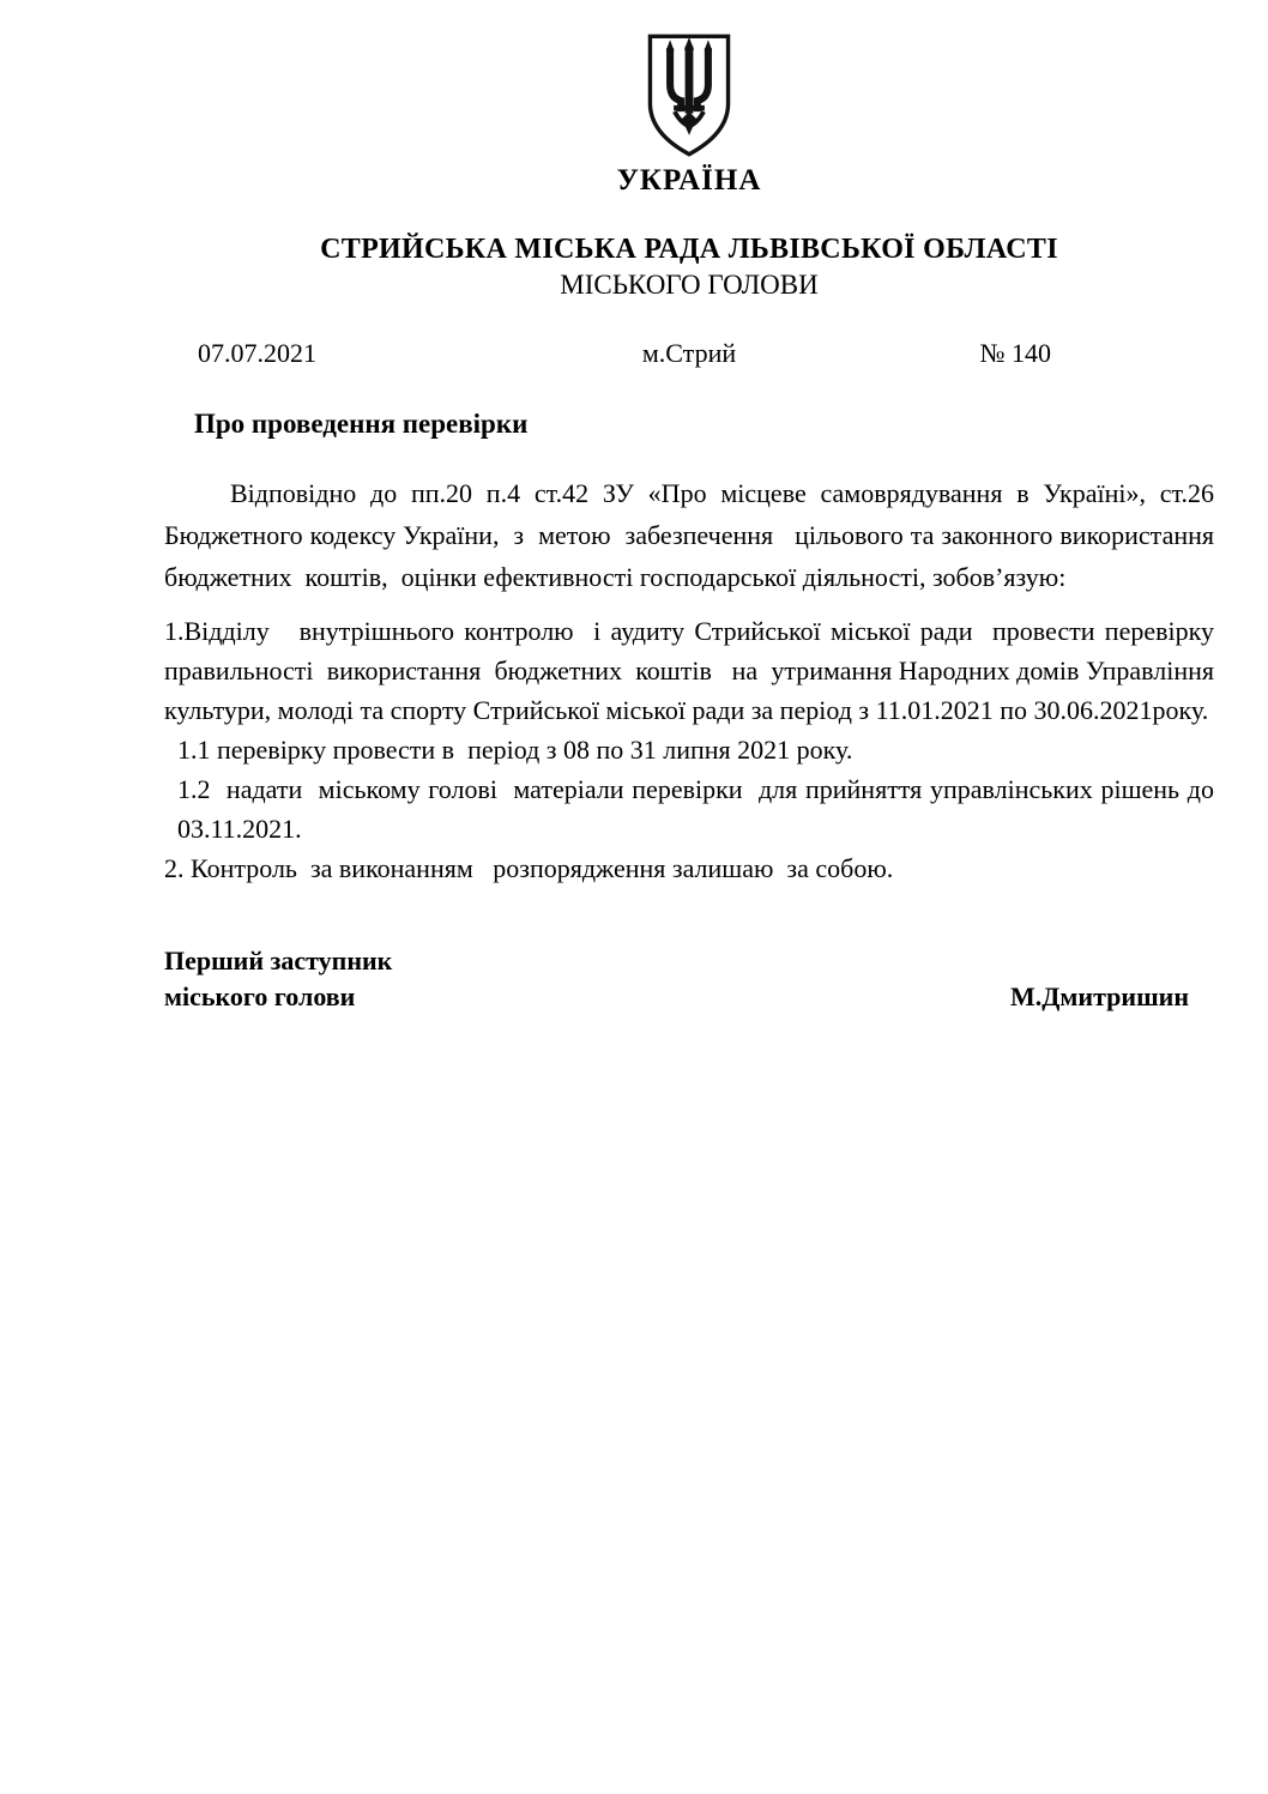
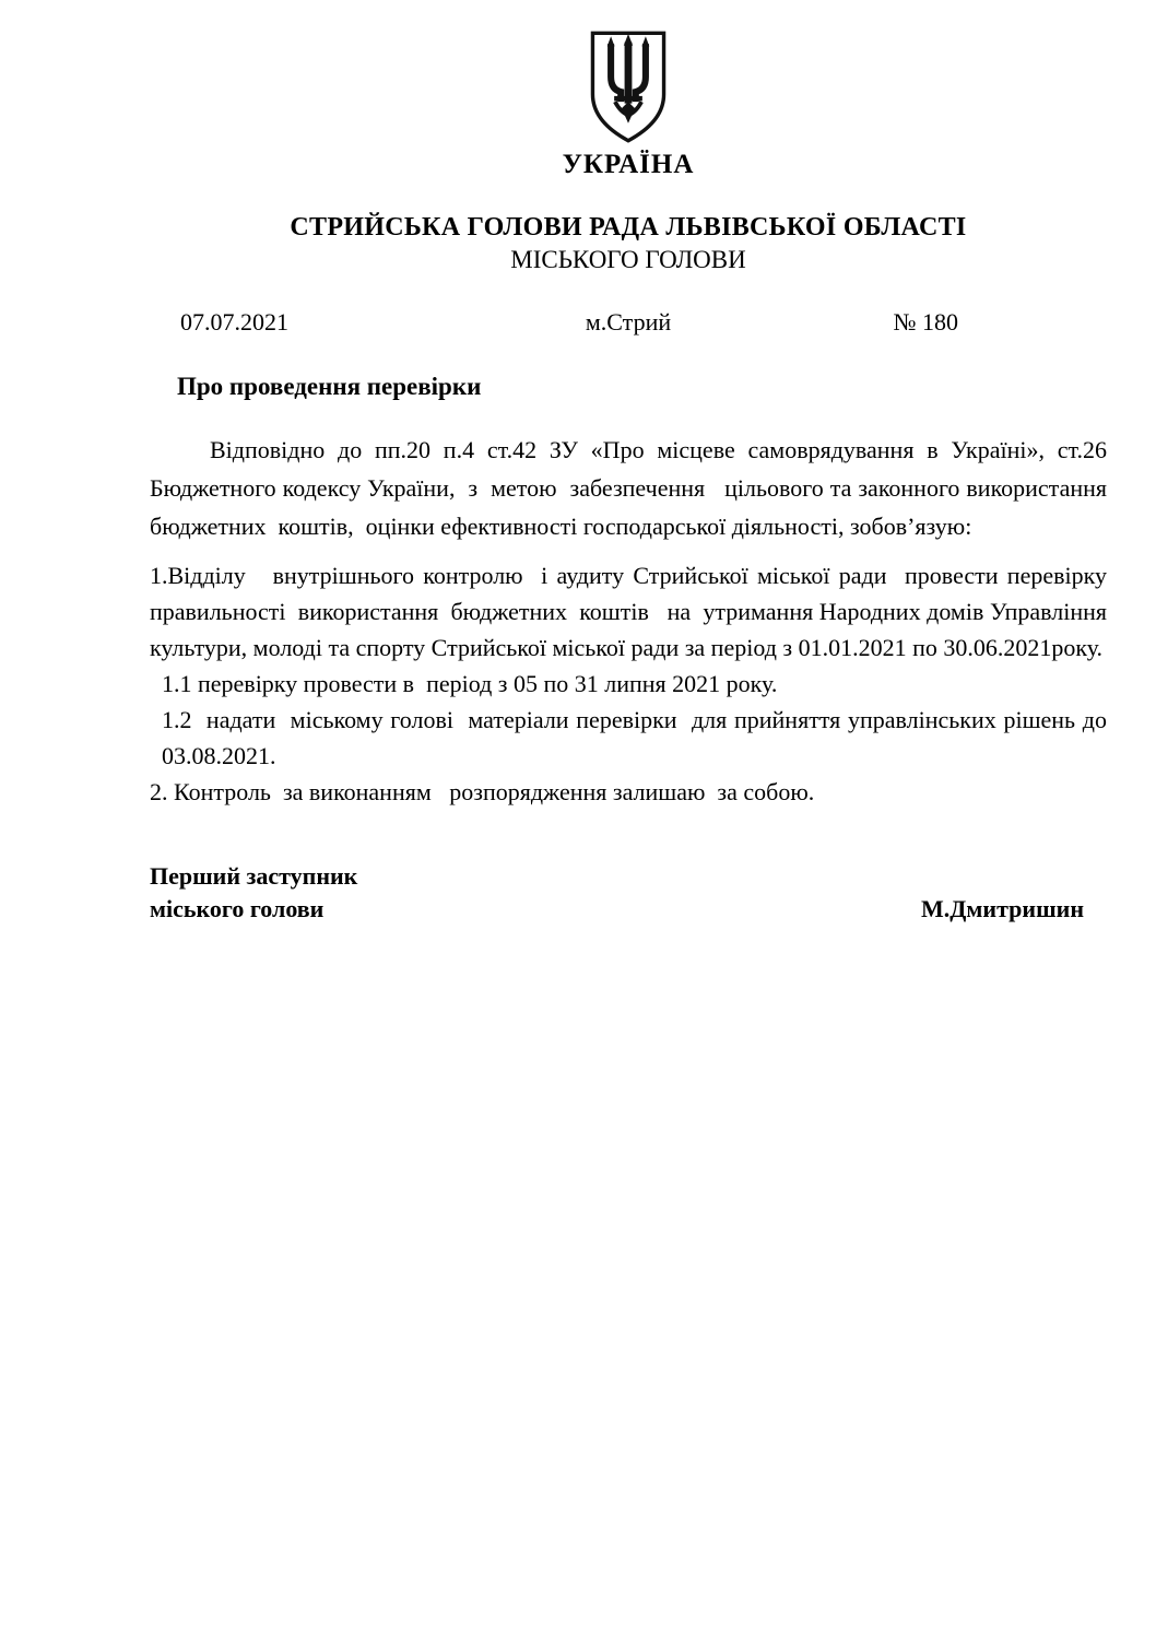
  УКРАЇНА
- СТРИЙСЬКА МІСЬКА РАДА ЛЬВІВСЬКОЇ ОБЛАСТІ
+ СТРИЙСЬКА ГОЛОВИ РАДА ЛЬВІВСЬКОЇ ОБЛАСТІ
  МІСЬКОГО ГОЛОВИ
  07.07.2021
  м.Стрий
- № 140
+ № 180
  Про проведення перевірки
  Відповідно до пп.20 п.4 ст.42 ЗУ «Про місцеве самоврядування в Україні», ст.26 Бюджетного кодексу України, з метою забезпечення цільового та законного використання бюджетних коштів, оцінки ефективності господарської діяльності, зобов’язую:
- 1.Відділу внутрішнього контролю і аудиту Стрийської міської ради провести перевірку правильності використання бюджетних коштів на утримання Народних домів Управління культури, молоді та спорту Стрийської міської ради за період з 11.01.2021 по 30.06.2021року.
+ 1.Відділу внутрішнього контролю і аудиту Стрийської міської ради провести перевірку правильності використання бюджетних коштів на утримання Народних домів Управління культури, молоді та спорту Стрийської міської ради за період з 01.01.2021 по 30.06.2021року.
- 1.1 перевірку провести в період з 08 по 31 липня 2021 року.
+ 1.1 перевірку провести в період з 05 по 31 липня 2021 року.
- 1.2 надати міському голові матеріали перевірки для прийняття управлінських рішень до 03.11.2021.
+ 1.2 надати міському голові матеріали перевірки для прийняття управлінських рішень до 03.08.2021.
  2. Контроль за виконанням розпорядження залишаю за собою.
  Перший заступник
  міського голови
  М.Дмитришин
